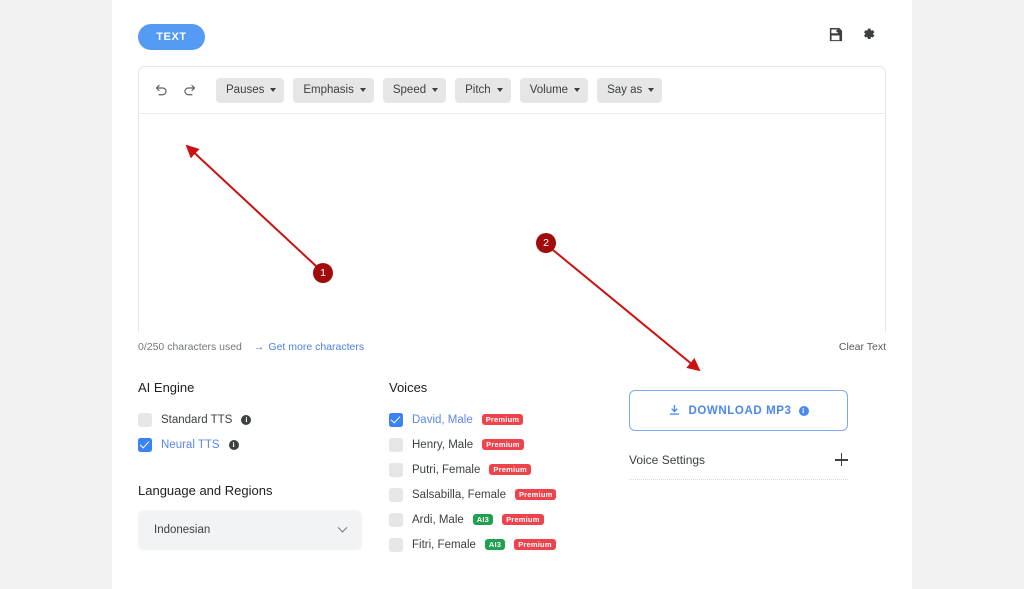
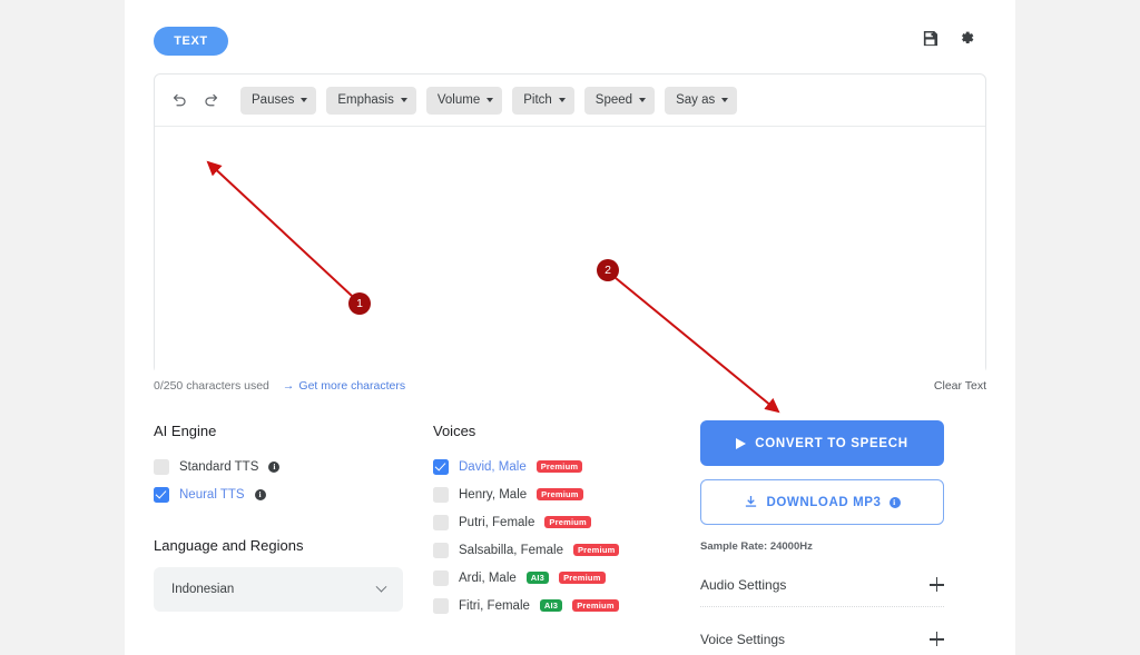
  TEXT
  Pauses
  Emphasis
- Speed
+ Volume
  Pitch
- Volume
+ Speed
  Say as
  0/250 characters used
  →
  Get more characters
  Clear Text
  AI Engine
  Standard TTS
  i
  Neural TTS
  i
  Language and Regions
  Indonesian
  Voices
  David, Male
  Premium
  Henry, Male
  Premium
  Putri, Female
  Premium
  Salsabilla, Female
  Premium
  Ardi, Male
  AI3
  Premium
  Fitri, Female
  AI3
  Premium
+ CONVERT TO SPEECH
  DOWNLOAD MP3
  i
+ Sample Rate: 24000Hz
+ Audio Settings
  Voice Settings
  1
  2
